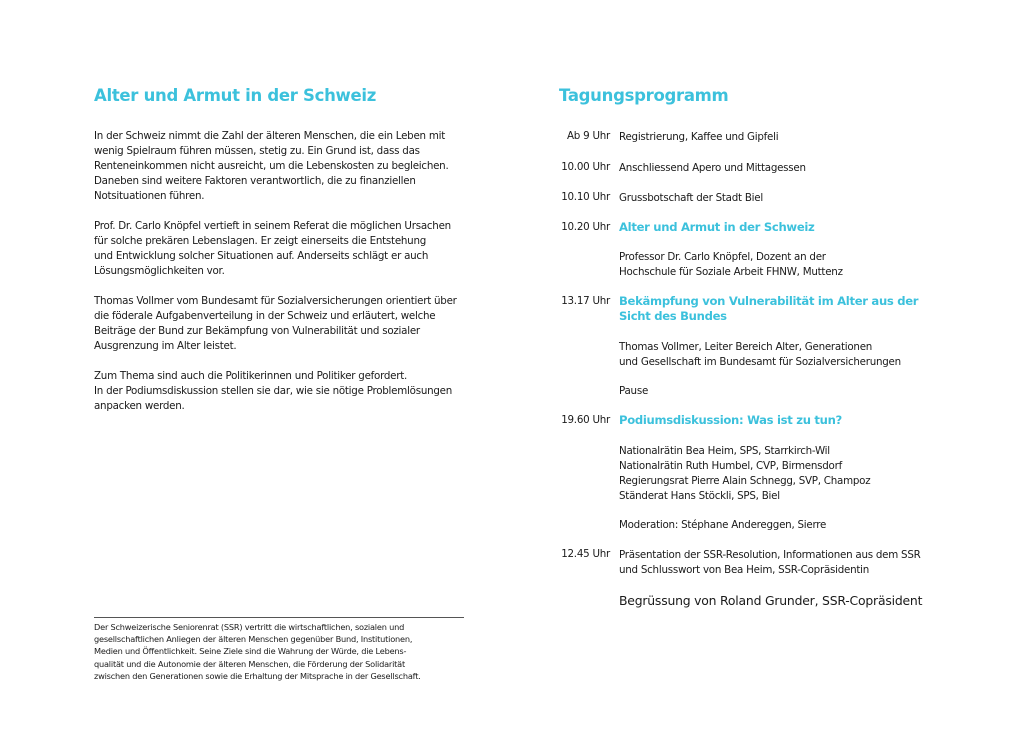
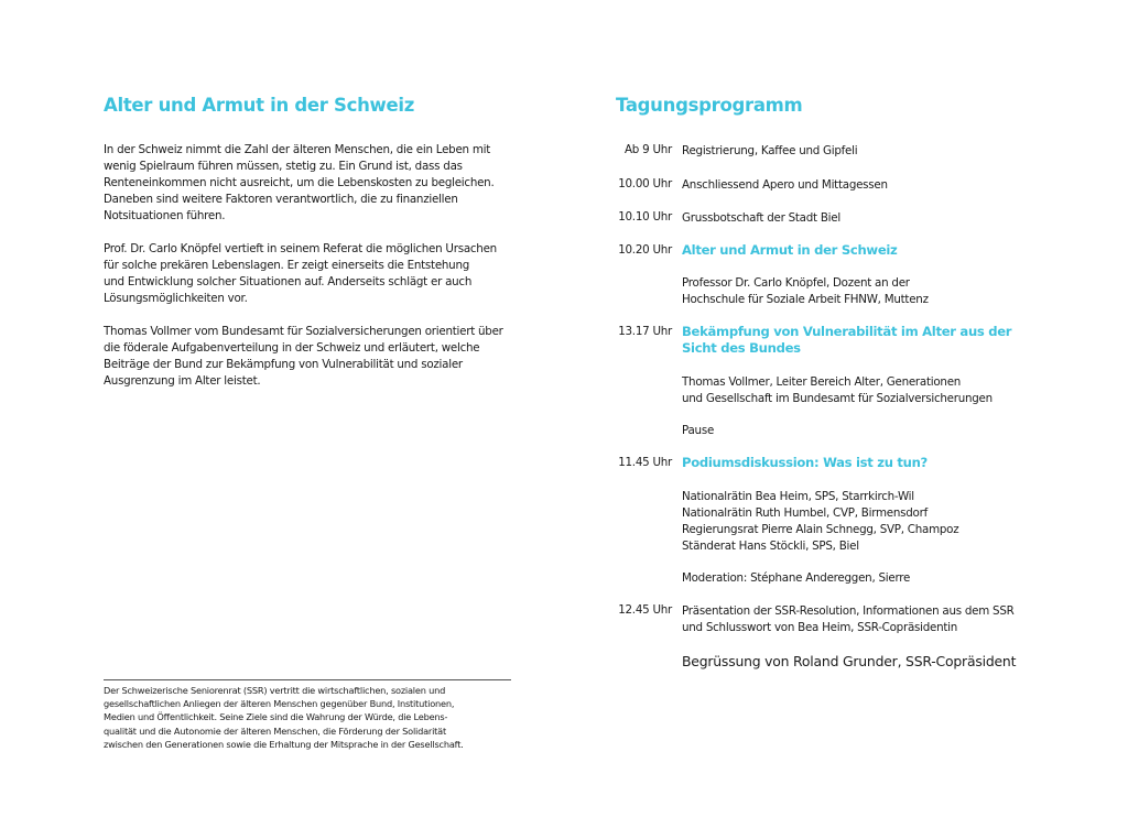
  Alter und Armut in der Schweiz
  In der Schweiz nimmt die Zahl der älteren Menschen, die ein Leben mit
  wenig Spielraum führen müssen, stetig zu. Ein Grund ist, dass das
  Renteneinkommen nicht ausreicht, um die Lebenskosten zu begleichen.
  Daneben sind weitere Faktoren verantwortlich, die zu finanziellen
  Notsituationen führen.
  Prof. Dr. Carlo Knöpfel vertieft in seinem Referat die möglichen Ursachen
  für solche prekären Lebenslagen. Er zeigt einerseits die Entstehung
  und Entwicklung solcher Situationen auf. Anderseits schlägt er auch
  Lösungsmöglichkeiten vor.
  Thomas Vollmer vom Bundesamt für Sozialversicherungen orientiert über
  die föderale Aufgabenverteilung in der Schweiz und erläutert, welche
  Beiträge der Bund zur Bekämpfung von Vulnerabilität und sozialer
  Ausgrenzung im Alter leistet.
- Zum Thema sind auch die Politikerinnen und Politiker gefordert.
- In der Podiumsdiskussion stellen sie dar, wie sie nötige Problemlösungen
- anpacken werden.
  Der Schweizerische Seniorenrat (SSR) vertritt die wirtschaftlichen, sozialen und
  gesellschaftlichen Anliegen der älteren Menschen gegenüber Bund, Institutionen,
  Medien und Öffentlichkeit. Seine Ziele sind die Wahrung der Würde, die Lebens-
  qualität und die Autonomie der älteren Menschen, die Förderung der Solidarität
  zwischen den Generationen sowie die Erhaltung der Mitsprache in der Gesellschaft.
  Tagungsprogramm
  Ab 9 Uhr
  Registrierung, Kaffee und Gipfeli
  10.00 Uhr
  Anschliessend Apero und Mittagessen
  10.10 Uhr
  Grussbotschaft der Stadt Biel
  10.20 Uhr
  Alter und Armut in der Schweiz
  Professor Dr. Carlo Knöpfel, Dozent an der
  Hochschule für Soziale Arbeit FHNW, Muttenz
  13.17 Uhr
  Bekämpfung von Vulnerabilität im Alter aus der
  Sicht des Bundes
  Thomas Vollmer, Leiter Bereich Alter, Generationen
  und Gesellschaft im Bundesamt für Sozialversicherungen
  Pause
- 19.60 Uhr
+ 11.45 Uhr
  Podiumsdiskussion: Was ist zu tun?
  Nationalrätin Bea Heim, SPS, Starrkirch-Wil
  Nationalrätin Ruth Humbel, CVP, Birmensdorf
  Regierungsrat Pierre Alain Schnegg, SVP, Champoz
  Ständerat Hans Stöckli, SPS, Biel
  Moderation: Stéphane Andereggen, Sierre
  12.45 Uhr
  Präsentation der SSR-Resolution, Informationen aus dem SSR
  und Schlusswort von Bea Heim, SSR-Copräsidentin
  Begrüssung von Roland Grunder, SSR-Copräsident
